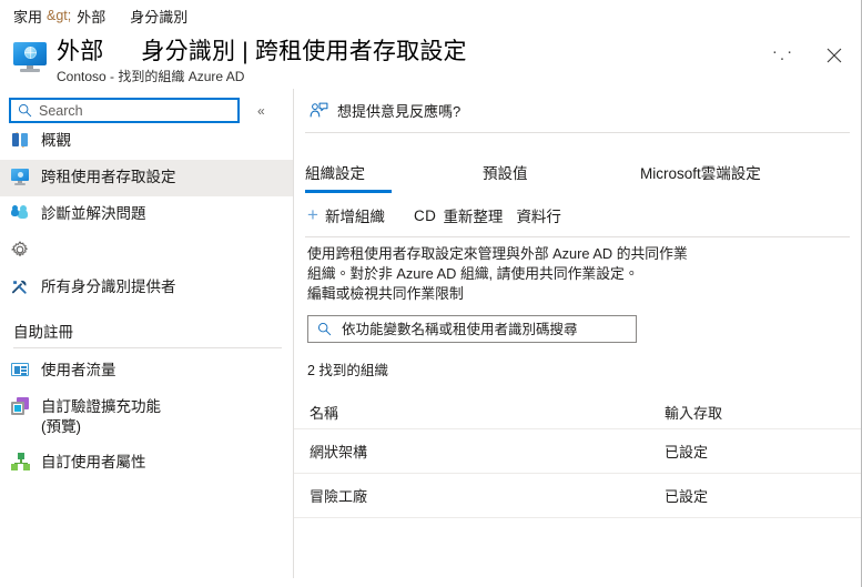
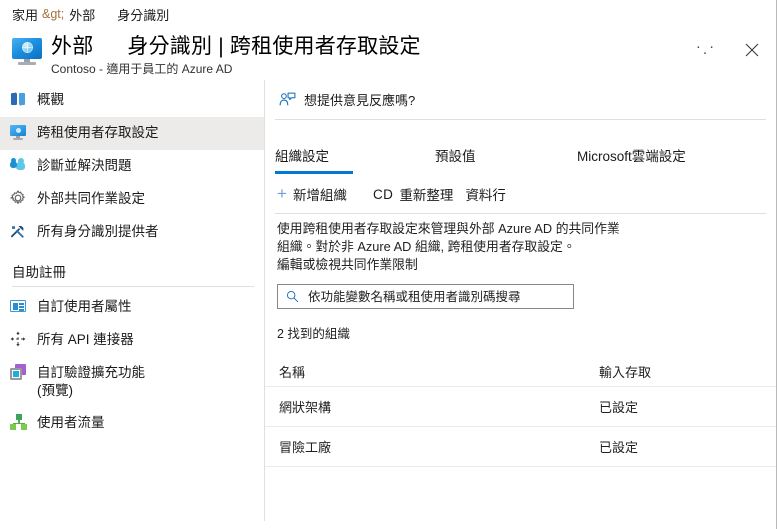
  家用
  &gt;
  外部
  身分識別
  外部 身分識別 | 跨租使用者存取設定
- Contoso - 找到的組織 Azure AD
+ Contoso - 適用于員工的 Azure AD
  · · ·
- Search
- «
  概觀
  跨租使用者存取設定
  診斷並解決問題
+ 外部共同作業設定
  所有身分識別提供者
  自助註冊
- 使用者流量
+ 自訂使用者屬性
+ 所有 API 連接器
  自訂驗證擴充功能
  (預覽)
- 自訂使用者屬性
+ 使用者流量
  想提供意見反應嗎?
  組織設定
  預設值
  Microsoft雲端設定
  +
  新增組織
  CD
  重新整理
  資料行
  使用跨租使用者存取設定來管理與外部 Azure AD 的共同作業
- 組織。對於非 Azure AD 組織, 請使用共同作業設定。
+ 組織。對於非 Azure AD 組織, 跨租使用者存取設定。
  編輯或檢視共同作業限制
  依功能變數名稱或租使用者識別碼搜尋
  2 找到的組織
  名稱	輸入存取
  網狀架構	已設定
  冒險工廠	已設定
